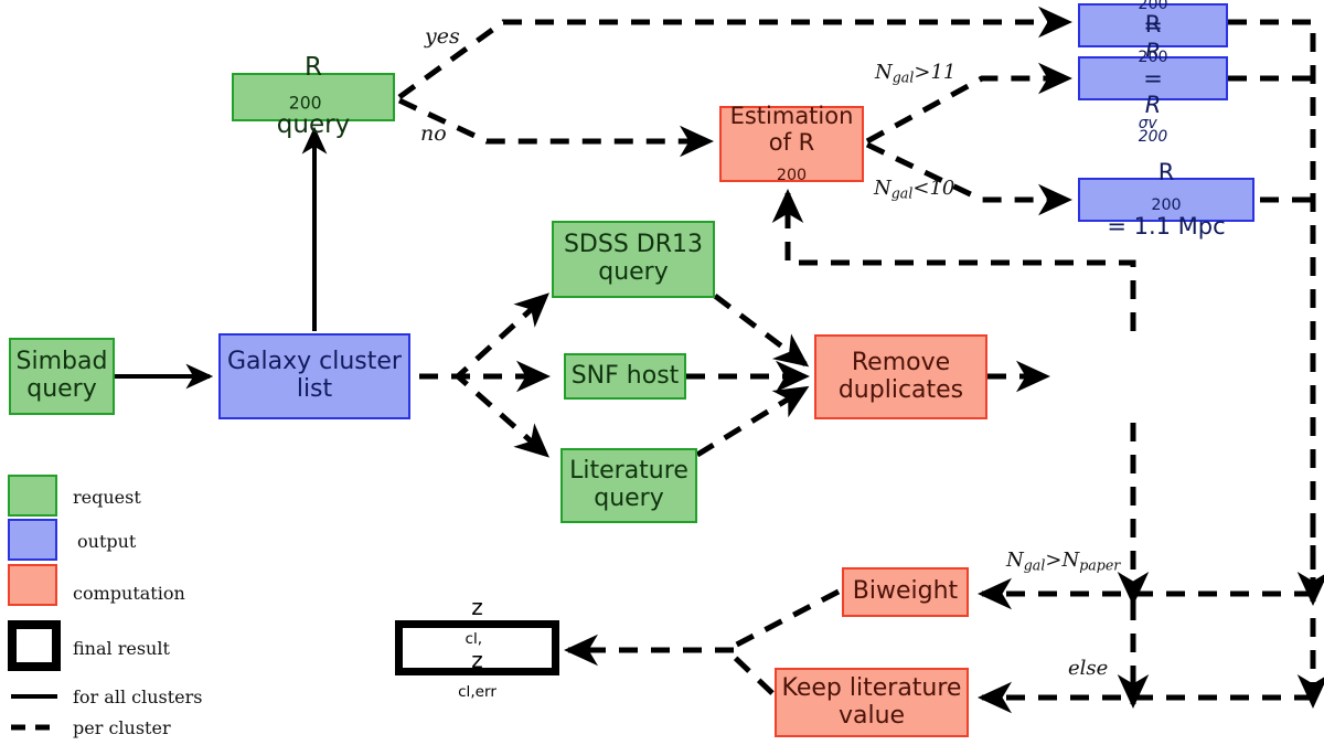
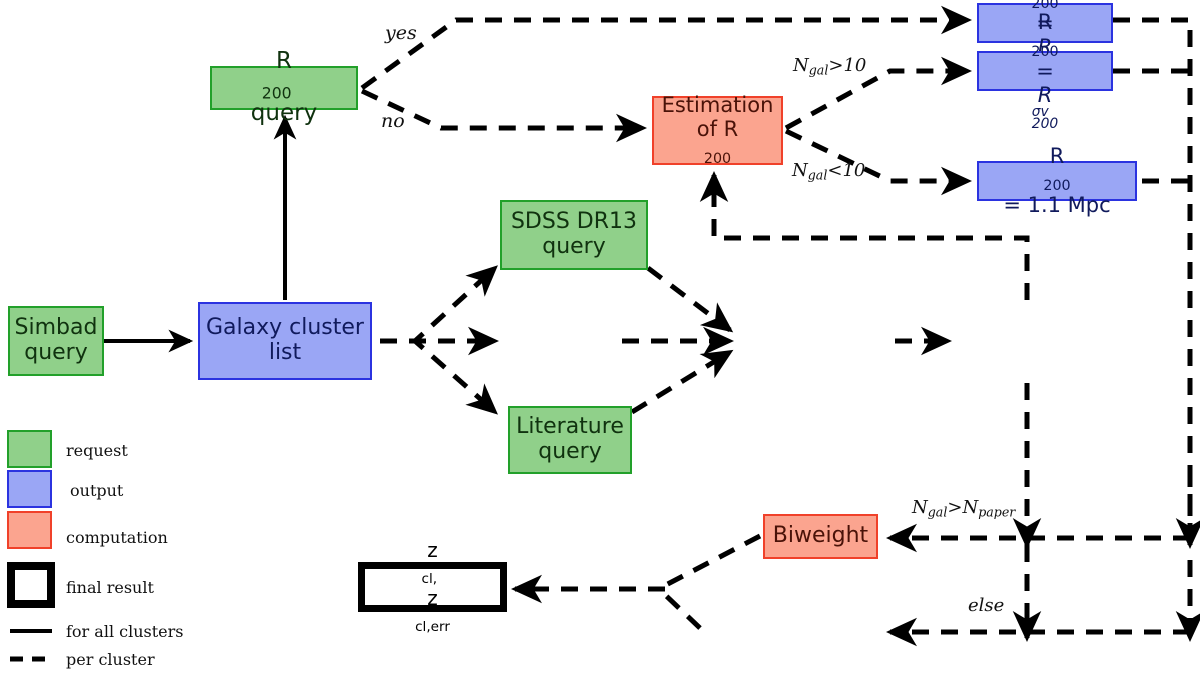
  Simbad
  query
  Galaxy cluster
  list
  R
  200
  query
  Estimation
  of R
  200
  SDSS DR13
  query
- SNF host
  Literature
  query
- Remove
- duplicates
  200
  =
  R
  R
  200
  =
  R
  σv
  200
  R
  200
  = 1.1 Mpc
  Biweight
- Keep literature
- value
  z
  cl,
  z
  cl,err
  yes
  no
- Ngal>11
+ Ngal>10
  Ngal<10
  Ngal>Npaper
  else
  request
  output
  computation
  final result
  for all clusters
  per cluster
